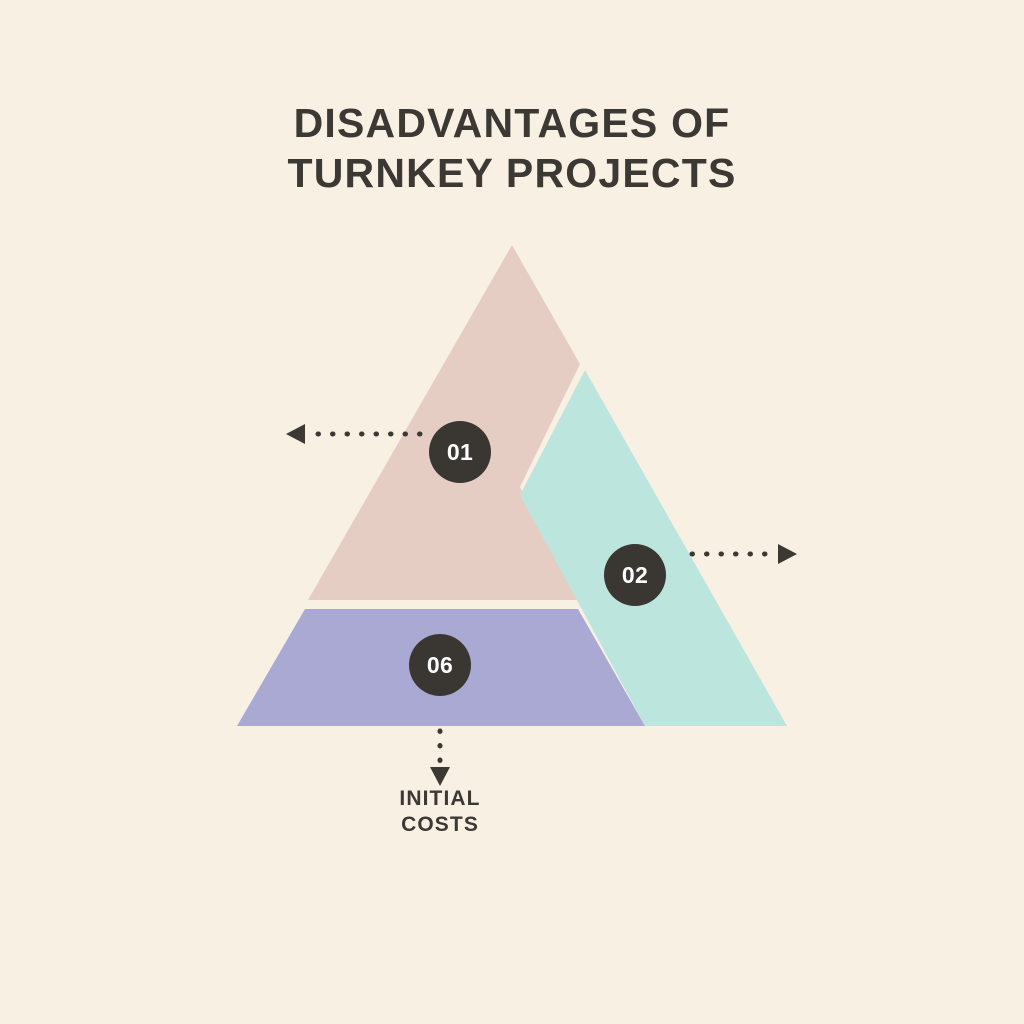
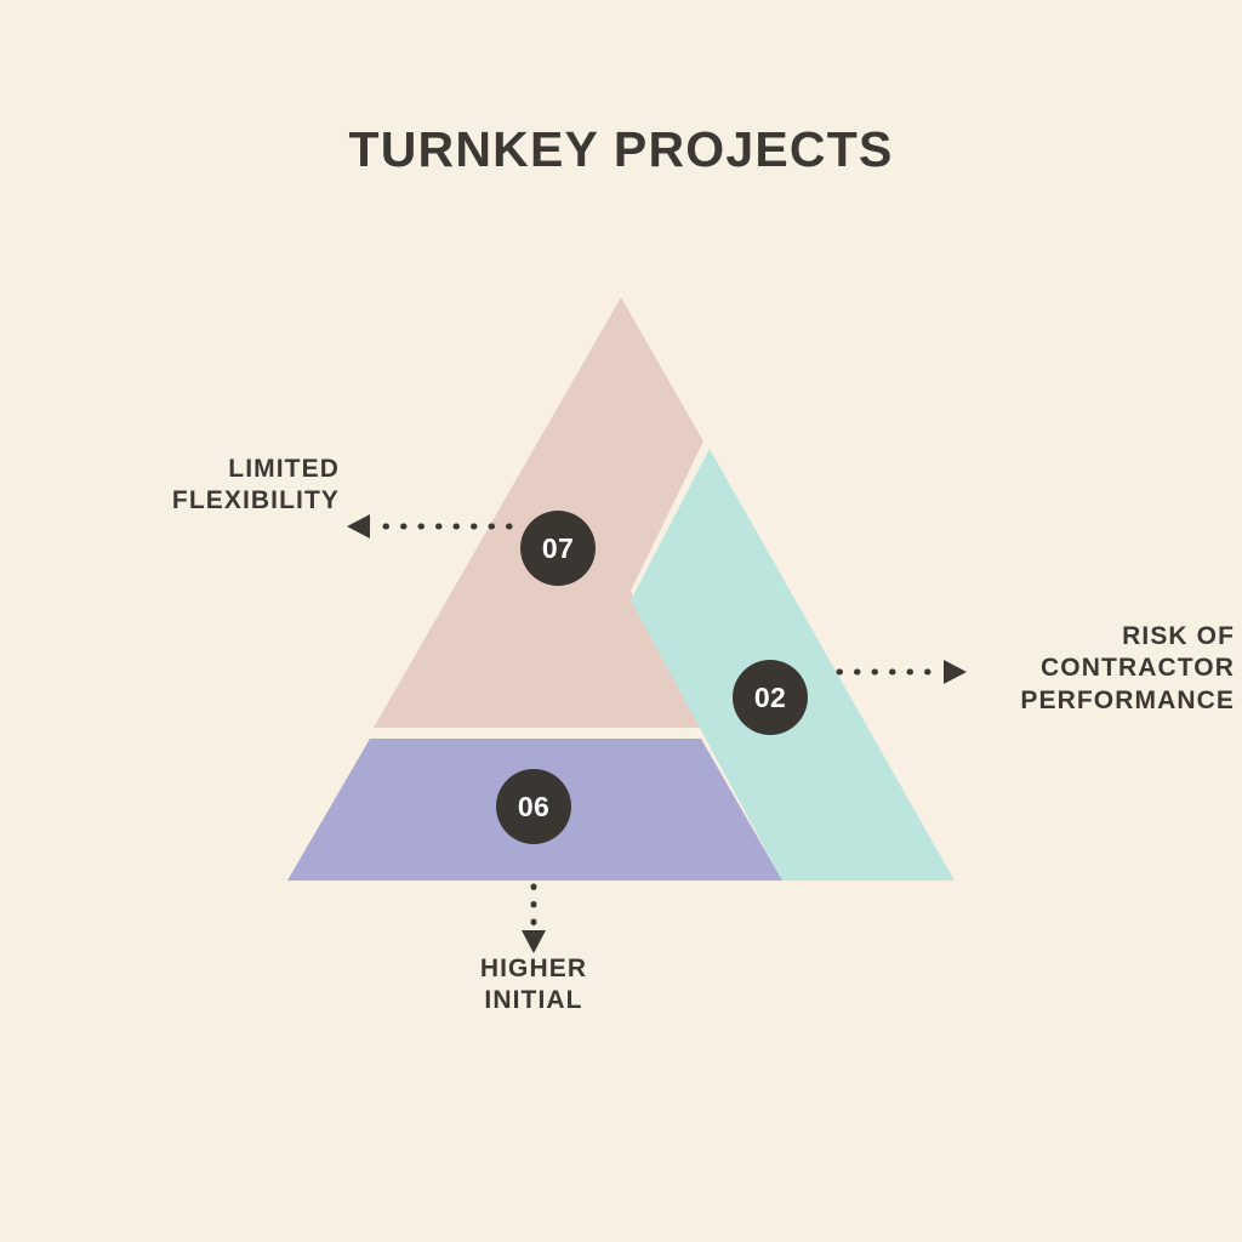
- DISADVANTAGES OF
  TURNKEY PROJECTS
- 01
+ 07
  02
  06
+ LIMITED
+ FLEXIBILITY
+ RISK OF
+ CONTRACTOR
+ PERFORMANCE
+ HIGHER
  INITIAL
- COSTS
